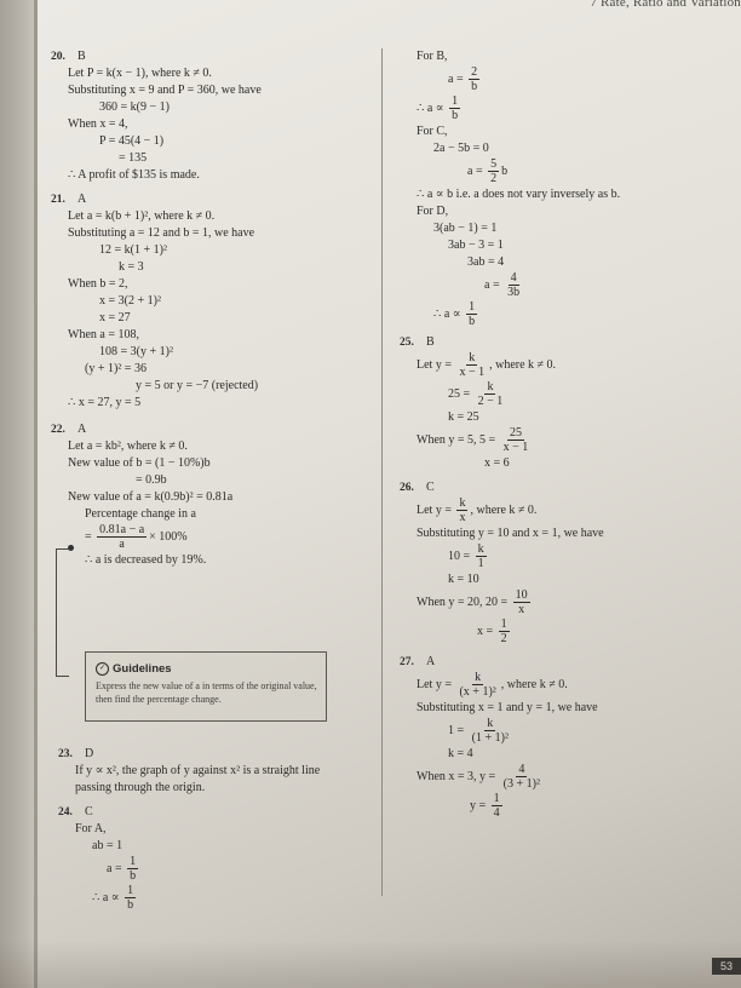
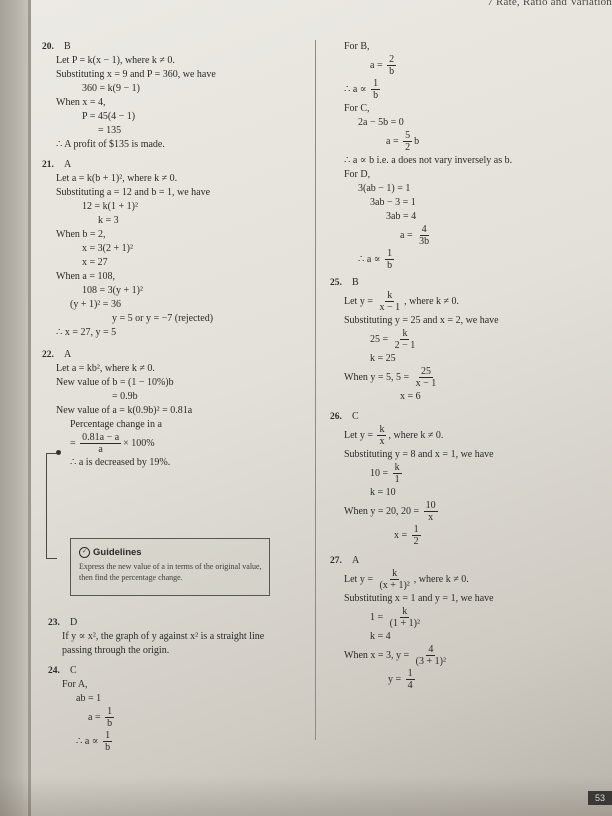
  7 Rate, Ratio and Variation
  20. B
  Let P = k(x − 1), where k ≠ 0.
  Substituting x = 9 and P = 360, we have
  360 = k(9 − 1)
  When x = 4,
  P = 45(4 − 1)
  = 135
  ∴ A profit of $135 is made.
  21. A
  Let a = k(b + 1)², where k ≠ 0.
  Substituting a = 12 and b = 1, we have
  12 = k(1 + 1)²
  k = 3
  When b = 2,
  x = 3(2 + 1)²
  x = 27
  When a = 108,
  108 = 3(y + 1)²
  (y + 1)² = 36
  y = 5 or y = −7 (rejected)
  ∴ x = 27, y = 5
  22. A
  Let a = kb², where k ≠ 0.
  New value of b = (1 − 10%)b
  = 0.9b
  New value of a = k(0.9b)² = 0.81a
  Percentage change in a
  =
  0.81a − a
  a
  × 100%
  ∴ a is decreased by 19%.
  Guidelines
  Express the new value of a in terms of the original value, then find the percentage change.
  23. D
  If y ∝ x², the graph of y against x² is a straight line
  passing through the origin.
  24. C
  For A,
  ab = 1
  a =
  1
  b
  ∴ a ∝
  1
  b
  For B,
  a =
  2
  b
  ∴ a ∝
  1
  b
  For C,
  2a − 5b = 0
  a =
  5
  2
  b
  ∴ a ∝ b i.e. a does not vary inversely as b.
  For D,
  3(ab − 1) = 1
  3ab − 3 = 1
  3ab = 4
  a =
  4
  3b
  ∴ a ∝
  1
  b
  25. B
  Let y =
  k
  x − 1
  , where k ≠ 0.
+ Substituting y = 25 and x = 2, we have
  25 =
  k
  2 − 1
  k = 25
  When y = 5, 5 =
  25
  x − 1
  x = 6
  26. C
  Let y =
  k
  x
  , where k ≠ 0.
- Substituting y = 10 and x = 1, we have
+ Substituting y = 8 and x = 1, we have
  10 =
  k
  1
  k = 10
  When y = 20, 20 =
  10
  x
  x =
  1
  2
  27. A
  Let y =
  k
  (x + 1)²
  , where k ≠ 0.
  Substituting x = 1 and y = 1, we have
  1 =
  k
  (1 + 1)²
  k = 4
  When x = 3, y =
  4
  (3 + 1)²
  y =
  1
  4
